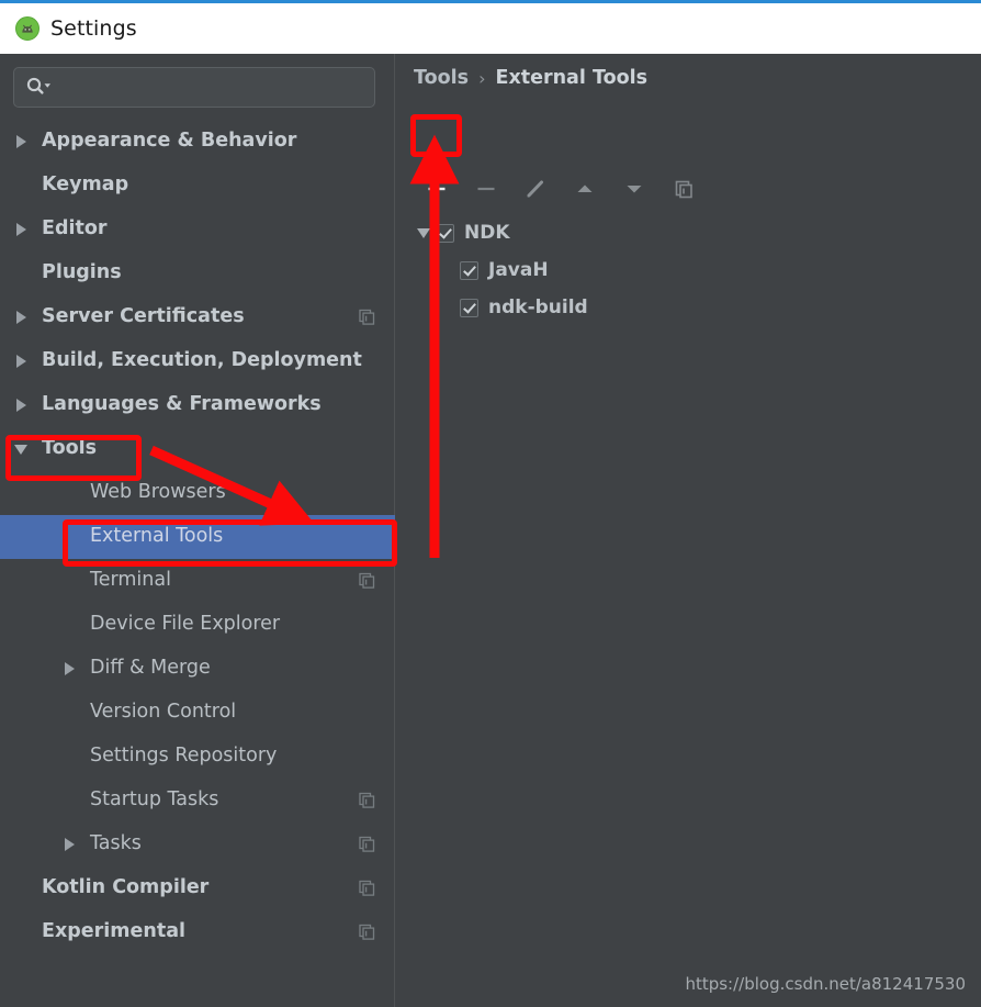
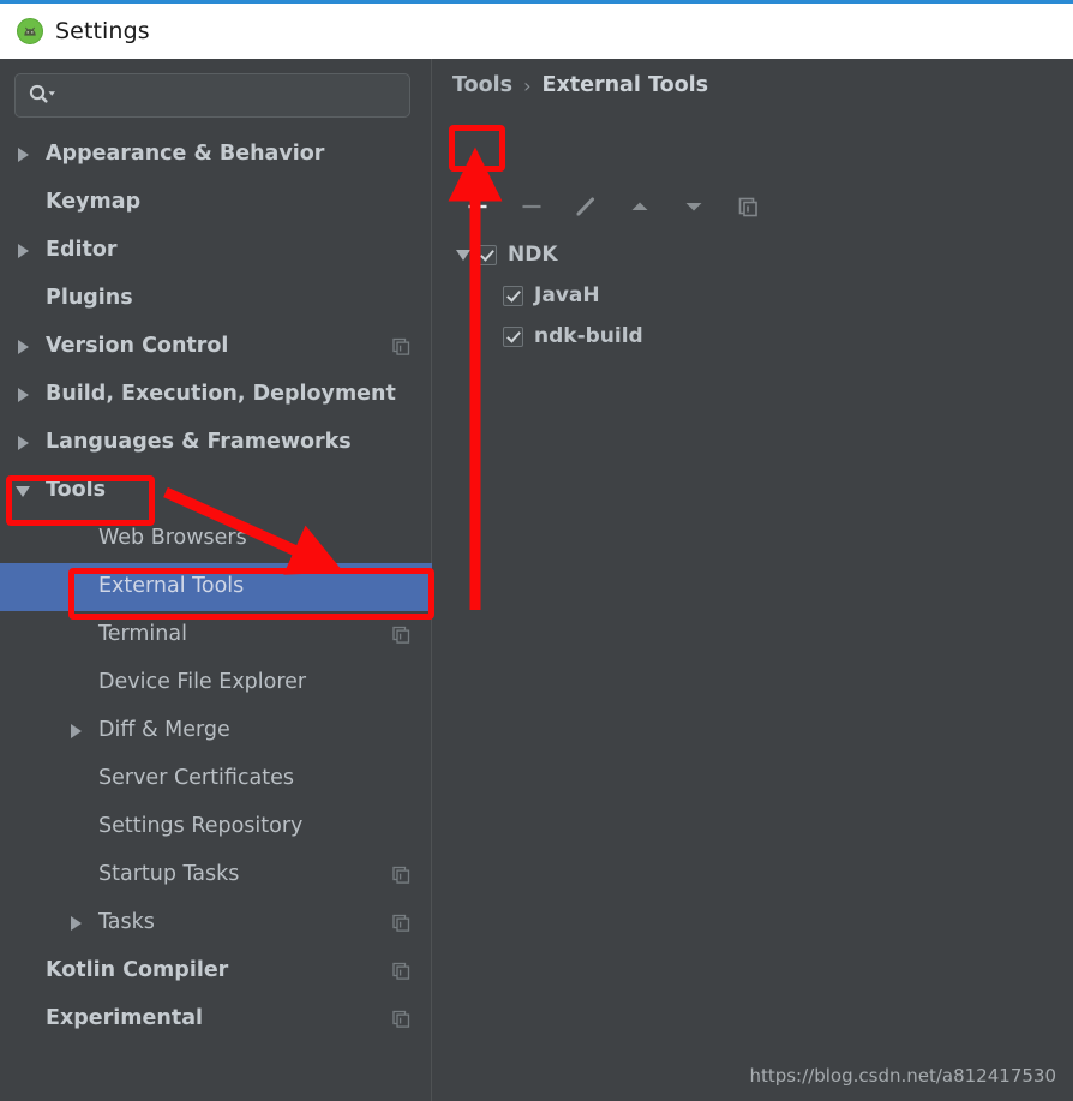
  Settings
  Appearance & Behavior
  Keymap
  Editor
  Plugins
- Server Certificates
+ Version Control
  Build, Execution, Deployment
  Languages & Frameworks
  Tools
  Web Browsers
  External Tools
  Terminal
  Device File Explorer
  Diff & Merge
- Version Control
+ Server Certificates
  Settings Repository
  Startup Tasks
  Tasks
  Kotlin Compiler
  Experimental
  Tools
  ›
  External Tools
  NDK
  JavaH
  ndk-build
  https://blog.csdn.net/a812417530
